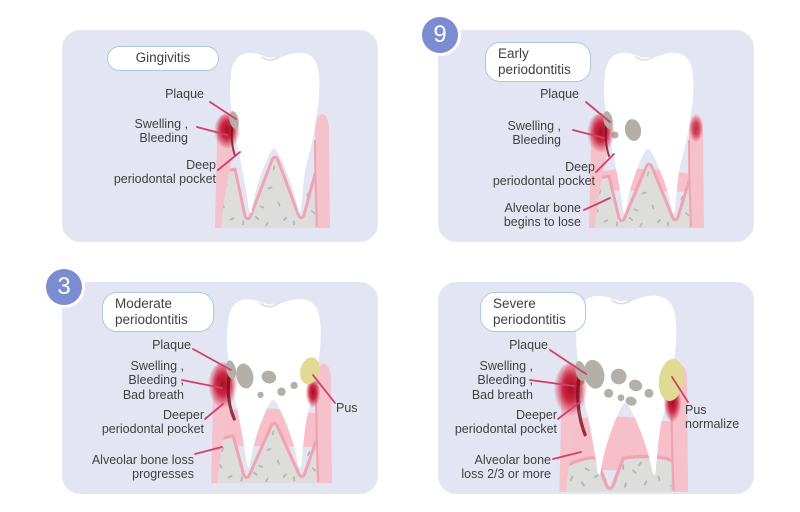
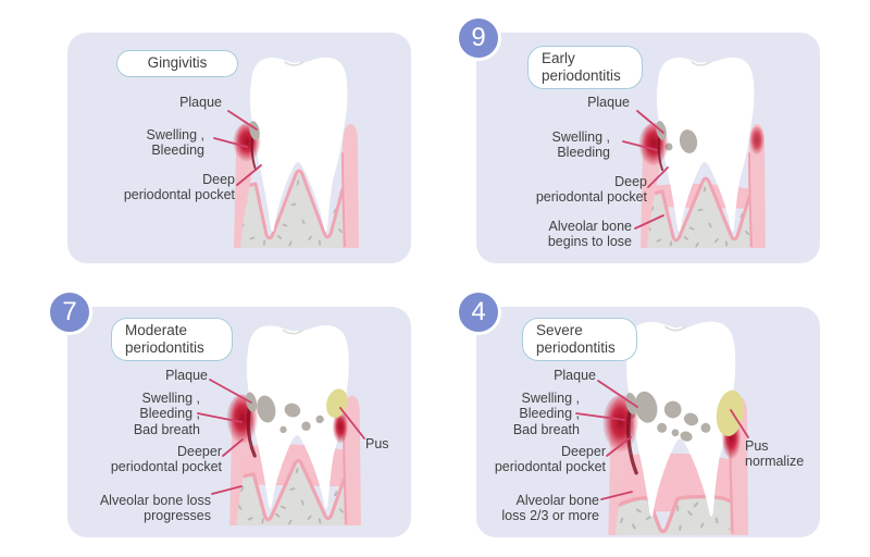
  Gingivitis
  Plaque
  Swelling ,
  Bleeding
  Deep
  periodontal pocket
  9
  Early
  periodontitis
  Plaque
  Swelling ,
  Bleeding
  Deep
  periodontal pocket
  Alveolar bone
  begins to lose
- 3
+ 7
  Moderate
  periodontitis
  Plaque
  Swelling ,
  Bleeding ,
  Bad breath
  Deeper
  periodontal pocket
  Alveolar bone loss
  progresses
  Pus
+ 4
  Severe
  periodontitis
  Plaque
  Swelling ,
  Bleeding ,
  Bad breath
  Deeper
  periodontal pocket
  Alveolar bone
  loss 2/3 or more
  Pus
  normalize
